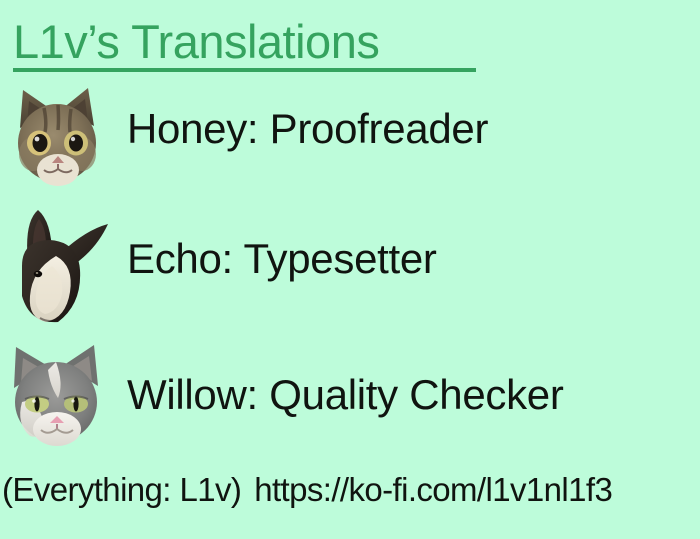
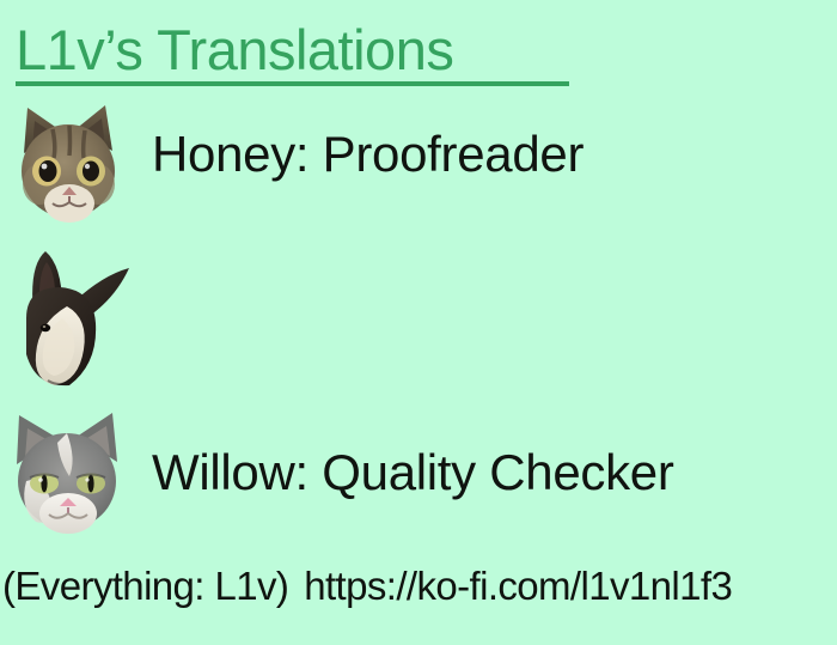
  L1v’s Translations
  Honey: Proofreader
- Echo: Typesetter
  Willow: Quality Checker
  (Everything: L1v) https://ko-fi.com/l1v1nl1f3
